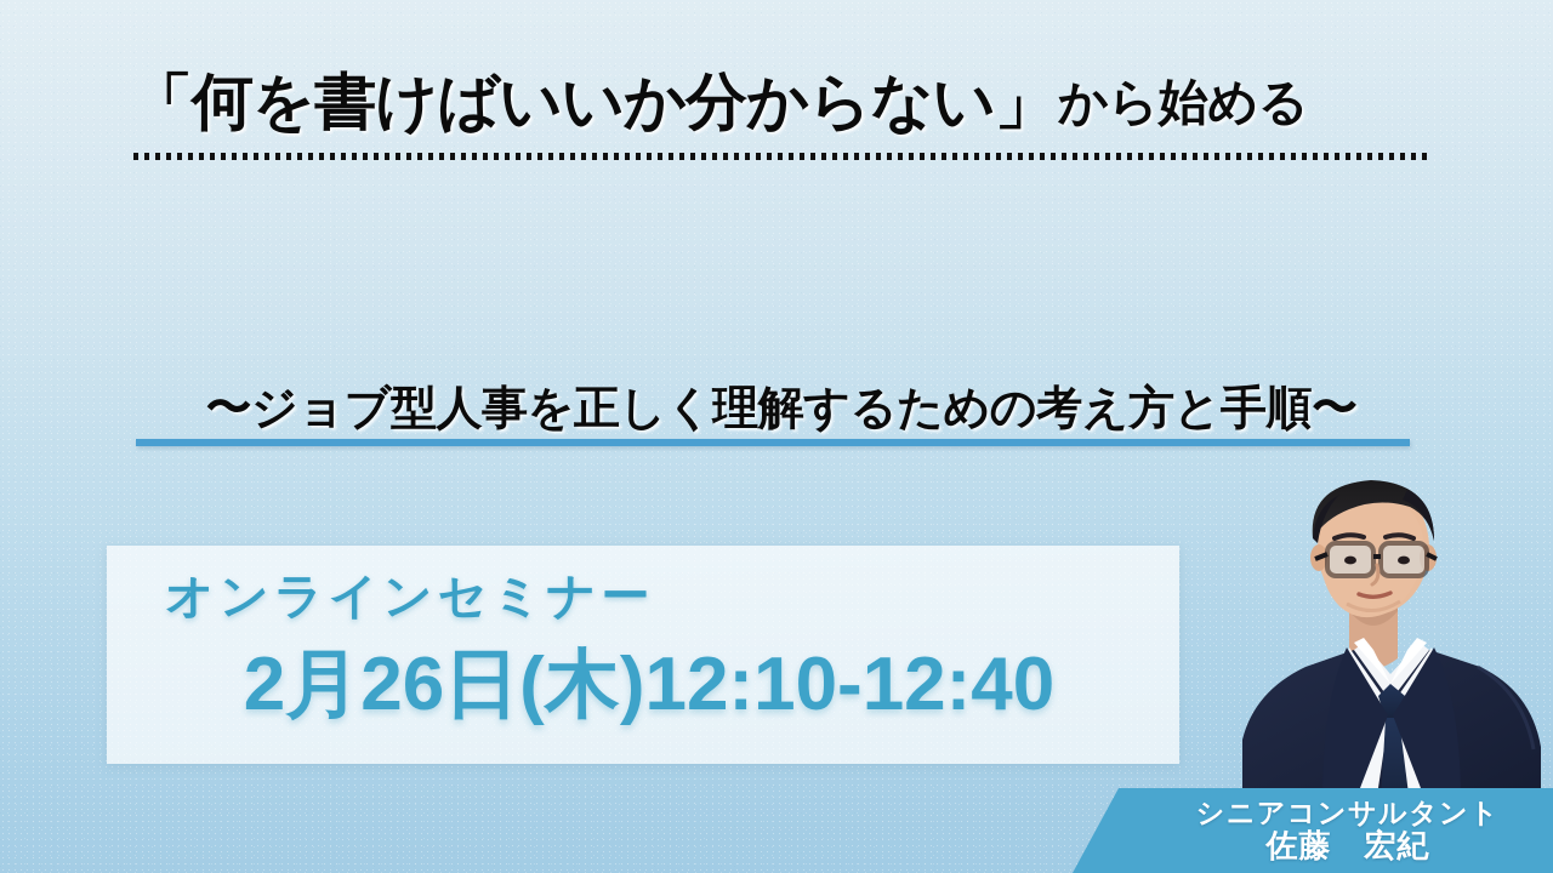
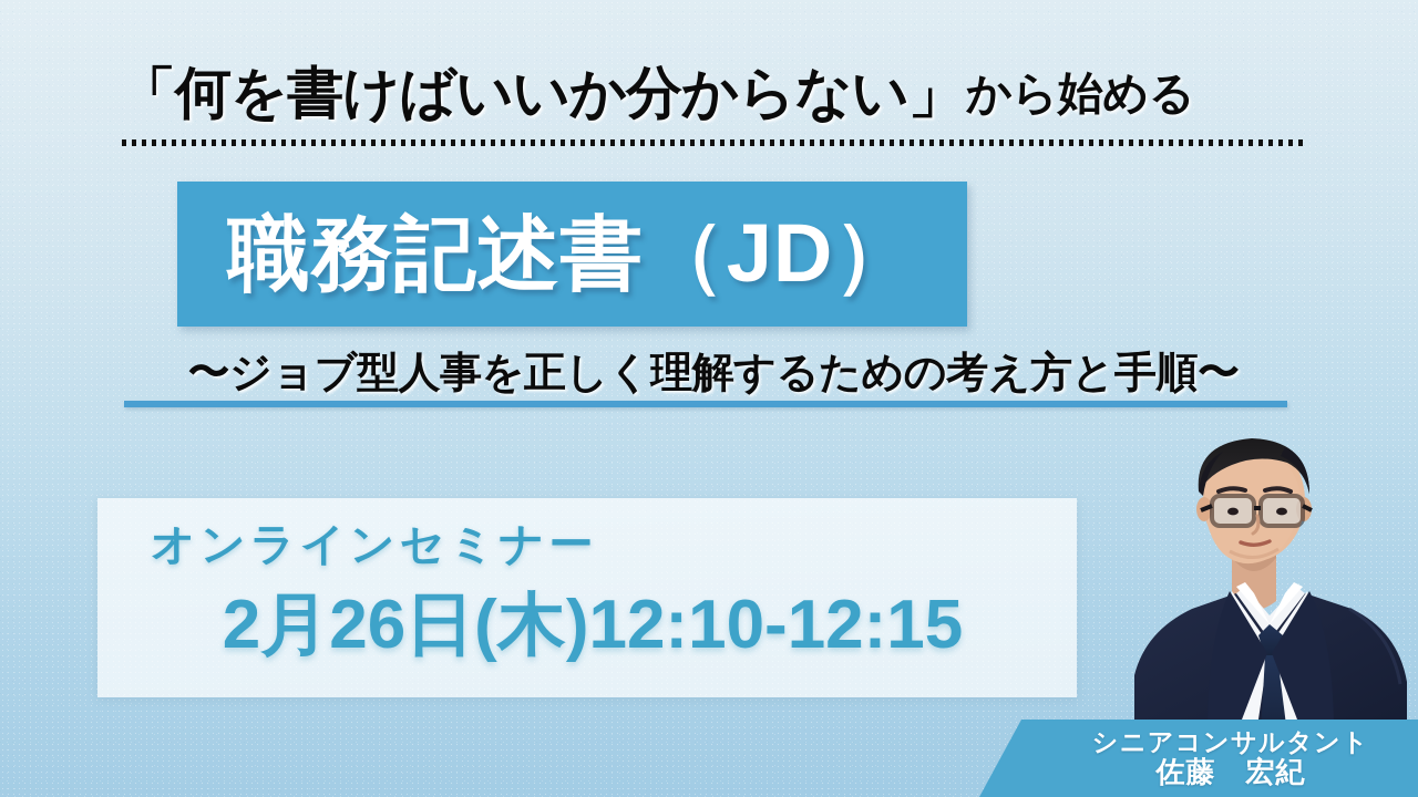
  「何を書けばいいか分からない」
  から始める
+ 職務記述書（JD）
  〜ジョブ型人事を正しく理解するための考え方と手順〜
  オンラインセミナー
- 2月26日(木)12:10-12:40
+ 2月26日(木)12:10-12:15
  シニアコンサルタント
  佐藤 宏紀
